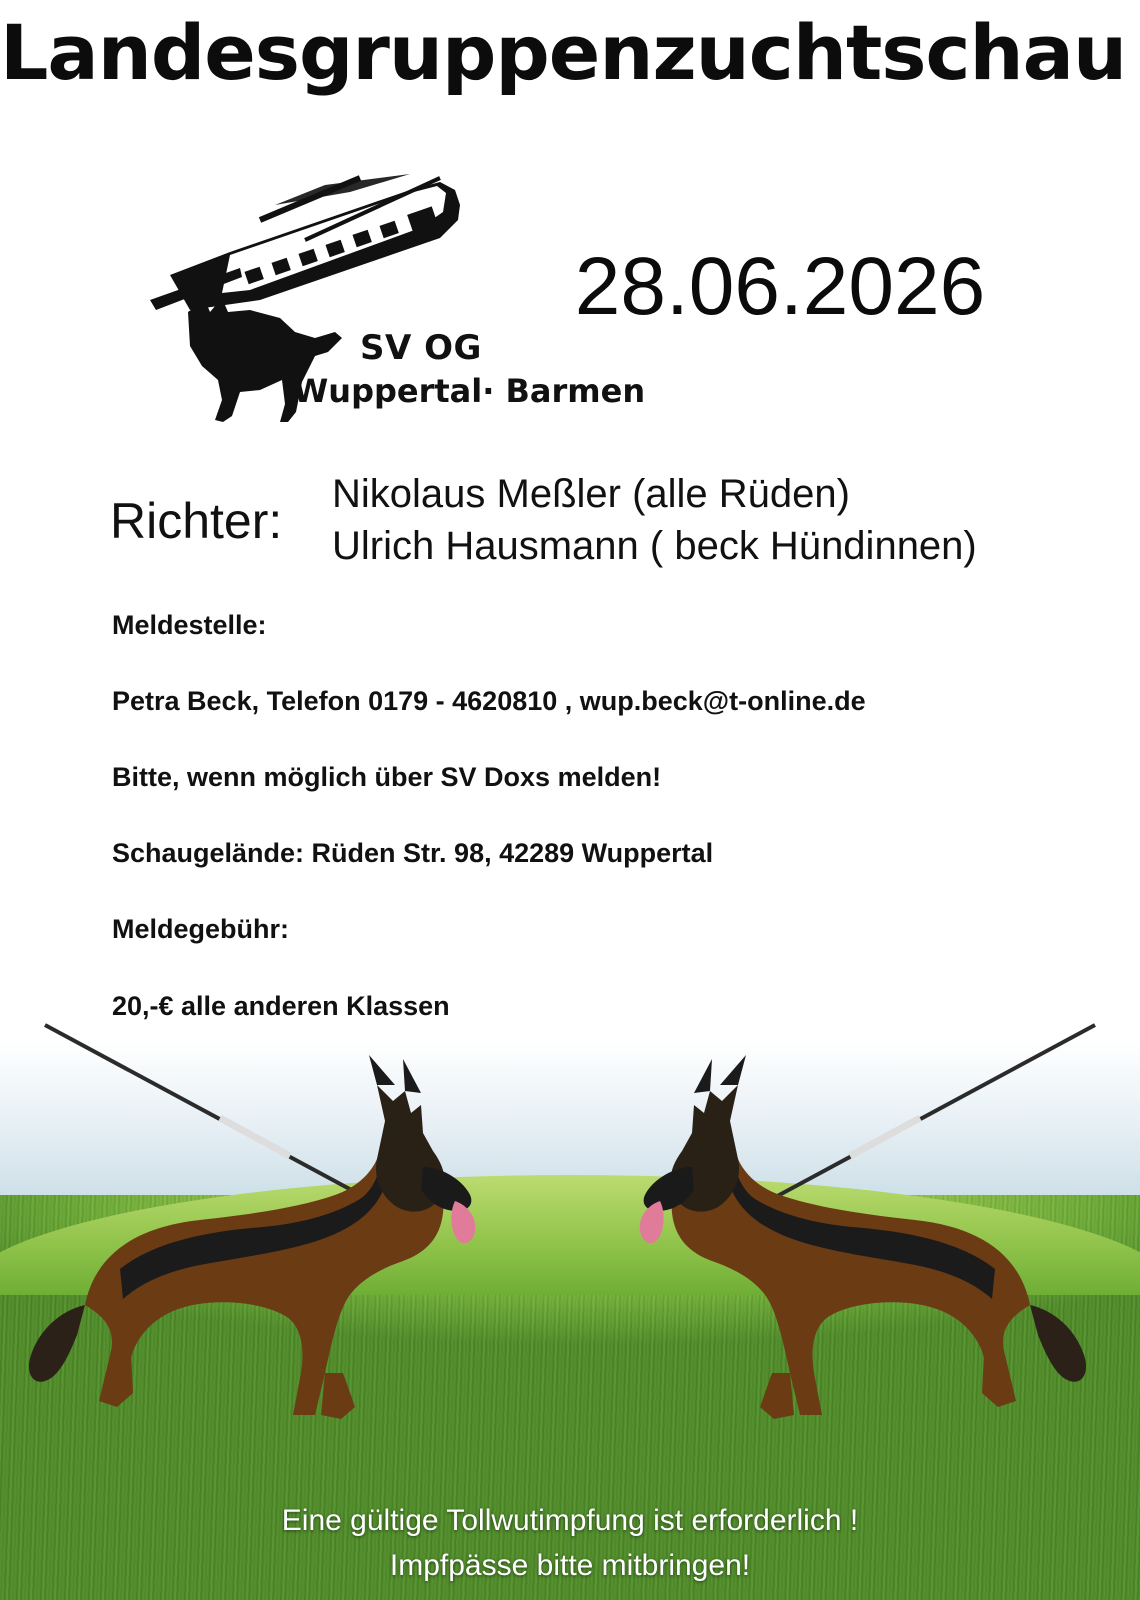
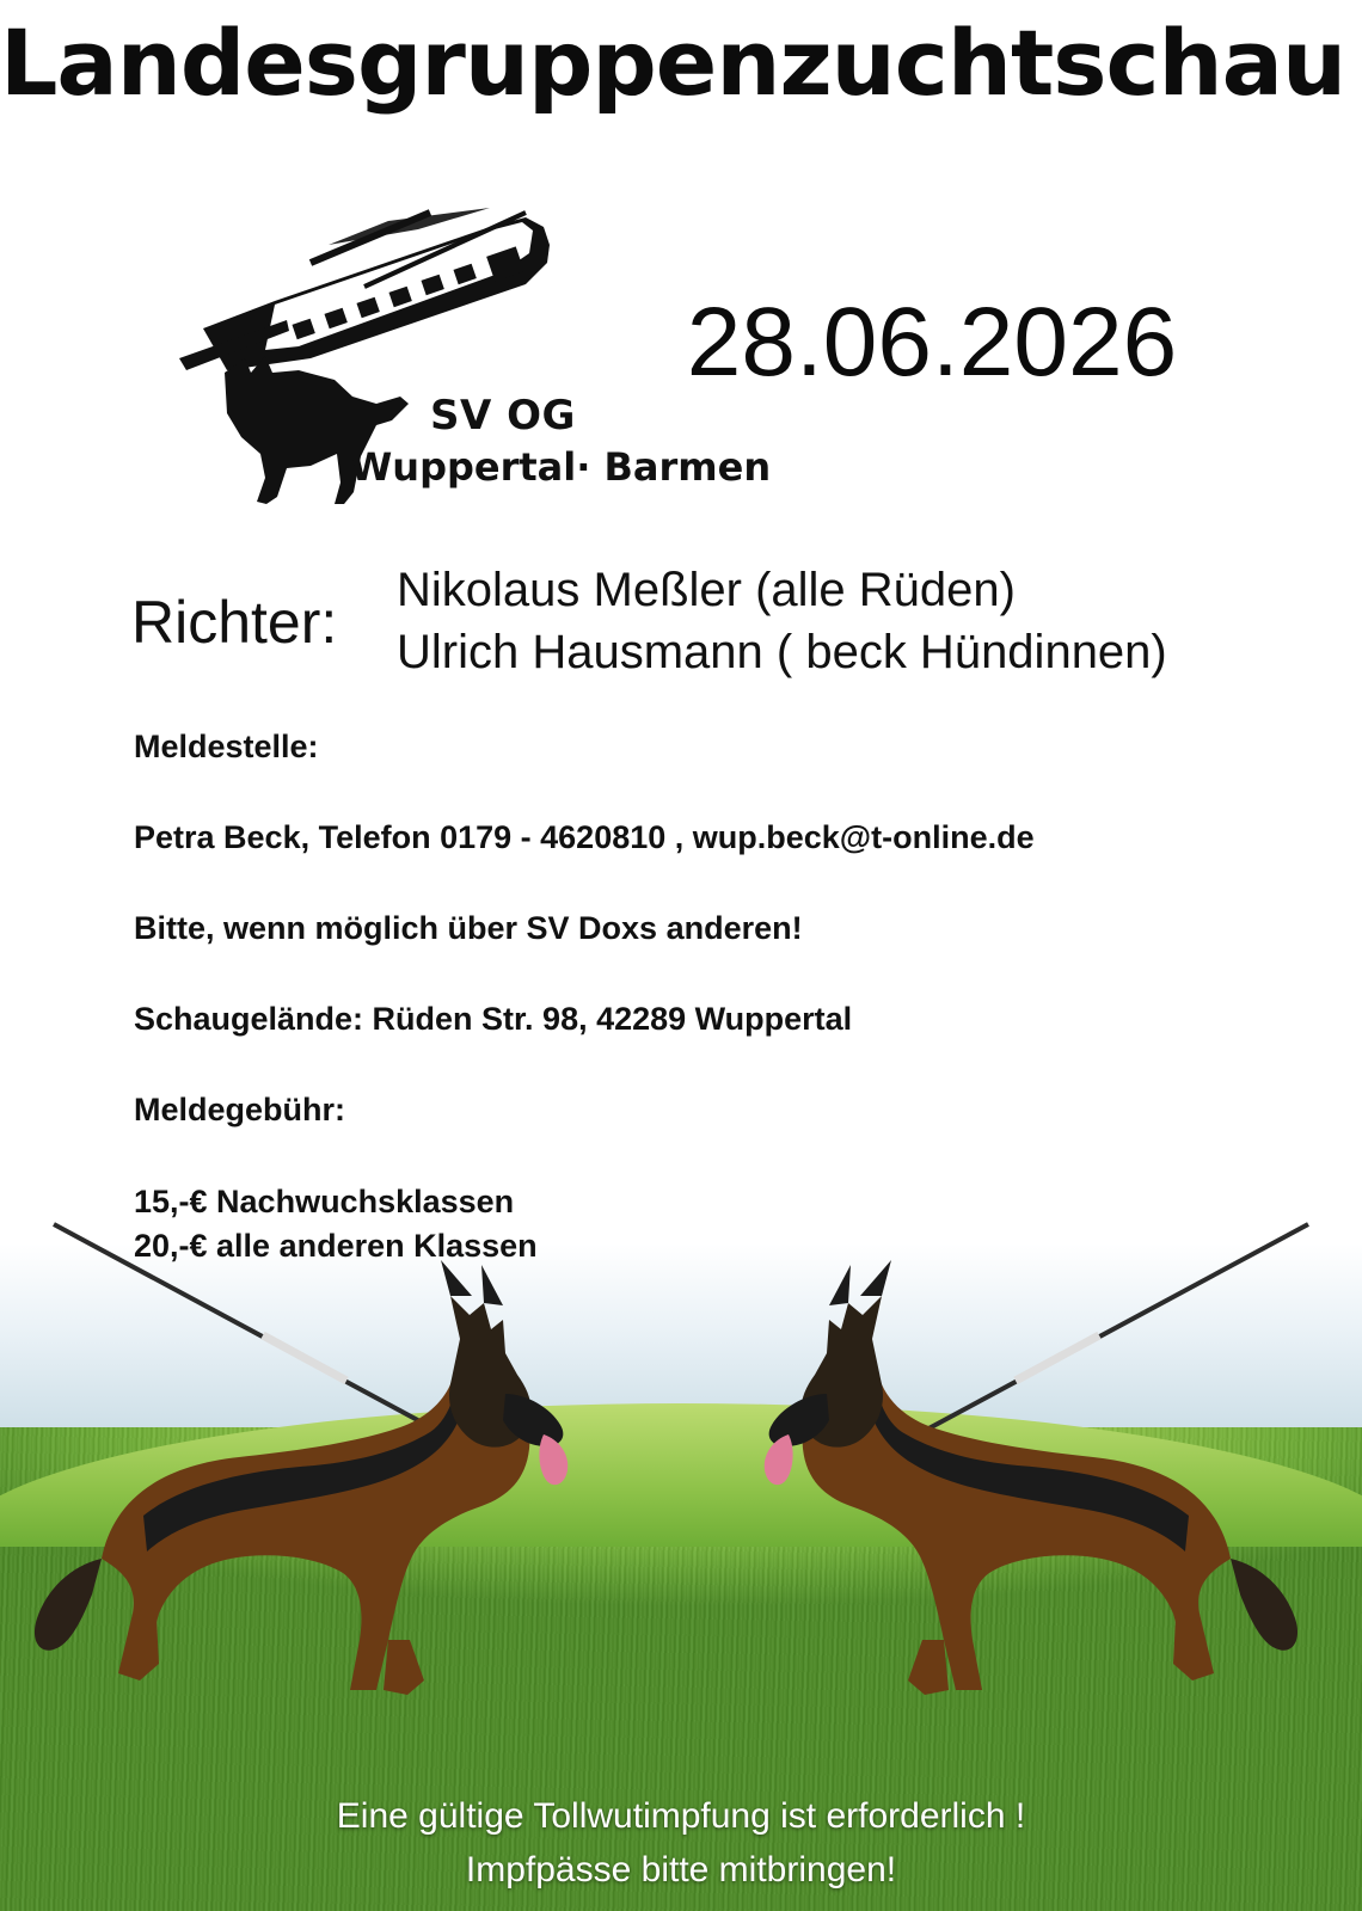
  Landesgruppenzuchtschau
  SV OG
  Wuppertal· Barmen
  28.06.2026
  Richter:
  Nikolaus Meßler (alle Rüden)
  Ulrich Hausmann ( beck Hündinnen)
  Meldestelle:
  Petra Beck, Telefon 0179 - 4620810 , wup.beck@t-online.de
- Bitte, wenn möglich über SV Doxs melden!
+ Bitte, wenn möglich über SV Doxs anderen!
  Schaugelände: Rüden Str. 98, 42289 Wuppertal
  Meldegebühr:
+ 15,-€ Nachwuchsklassen
  20,-€ alle anderen Klassen
  Eine gültige Tollwutimpfung ist erforderlich !
  Impfpässe bitte mitbringen!
